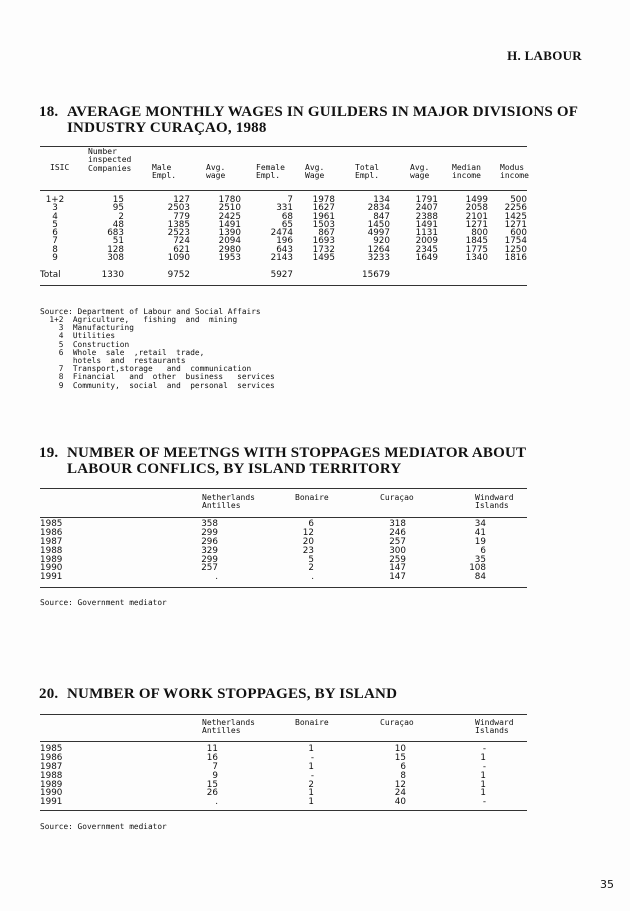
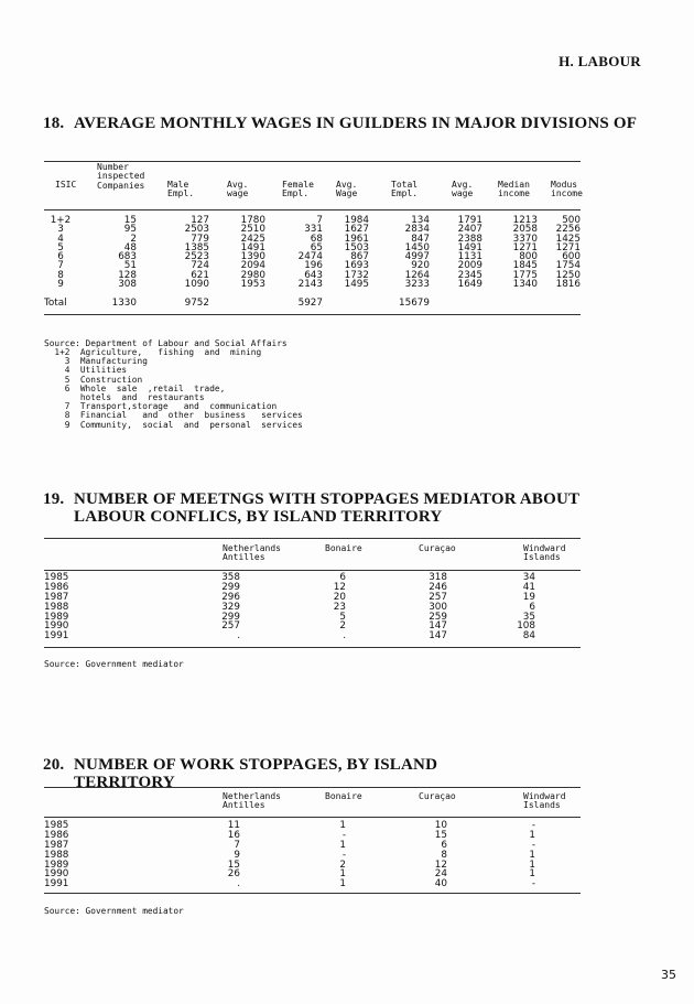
  H. LABOUR
  18. AVERAGE MONTHLY WAGES IN GUILDERS IN MAJOR DIVISIONS OF
- INDUSTRY CURAÇAO, 1988
  ISIC
  Number
  inspected
  Companies
  Male
  Empl.
  Avg.
  wage
  Female
  Empl.
  Avg.
  Wage
  Total
  Empl.
  Avg.
  wage
  Median
  income
  Modus
  income
  1+2
  3
  4
  5
  6
  7
  8
  9
  15
  95
  2
  48
  683
  51
  128
  308
  127
  2503
  779
  1385
  2523
  724
  621
  1090
  1780
  2510
  2425
  1491
  1390
  2094
  2980
  1953
  7
  331
  68
  65
  2474
  196
  643
  2143
- 1978
+ 1984
  1627
  1961
  1503
  867
  1693
  1732
  1495
  134
  2834
  847
  1450
  4997
  920
  1264
  3233
  1791
  2407
  2388
  1491
  1131
  2009
  2345
  1649
- 1499
+ 1213
  2058
- 2101
+ 3370
  1271
  800
  1845
  1775
  1340
  500
  2256
  1425
  1271
  600
  1754
  1250
  1816
  Total
  1330
  9752
  5927
  15679
  Source: Department of Labour and Social Affairs
  1+2 Agriculture, fishing and mining
  3 Manufacturing
  4 Utilities
  5 Construction
  6 Whole sale ,retail trade,
  hotels and restaurants
  7 Transport,storage and communication
  8 Financial and other business services
  9 Community, social and personal services
  19. NUMBER OF MEETNGS WITH STOPPAGES MEDIATOR ABOUT
  LABOUR CONFLICS, BY ISLAND TERRITORY
  Netherlands
  Antilles
  Bonaire
  Curaçao
  Windward
  Islands
  1985
  1986
  1987
  1988
  1989
  1990
  1991
  358
  299
  296
  329
  299
  257
  .
  6
  12
  20
  23
  5
  2
  .
  318
  246
  257
  300
  259
  147
  147
  34
  41
  19
  6
  35
  108
  84
  Source: Government mediator
  20. NUMBER OF WORK STOPPAGES, BY ISLAND
+ TERRITORY
  Netherlands
  Antilles
  Bonaire
  Curaçao
  Windward
  Islands
  1985
  1986
  1987
  1988
  1989
  1990
  1991
  11
  16
  7
  9
  15
  26
  .
  1
  -
  1
  -
  2
  1
  1
  10
  15
  6
  8
  12
  24
  40
  -
  1
  -
  1
  1
  1
  -
  Source: Government mediator
  35
